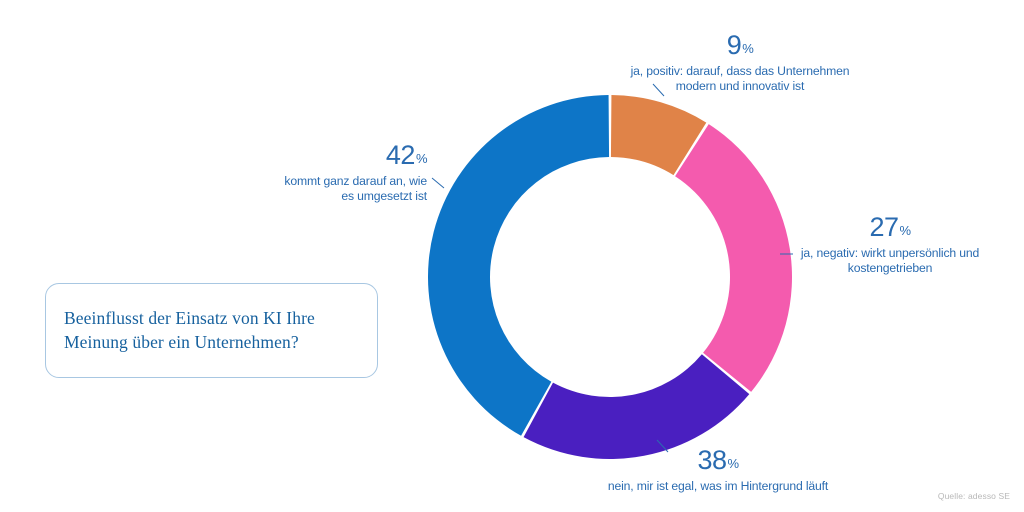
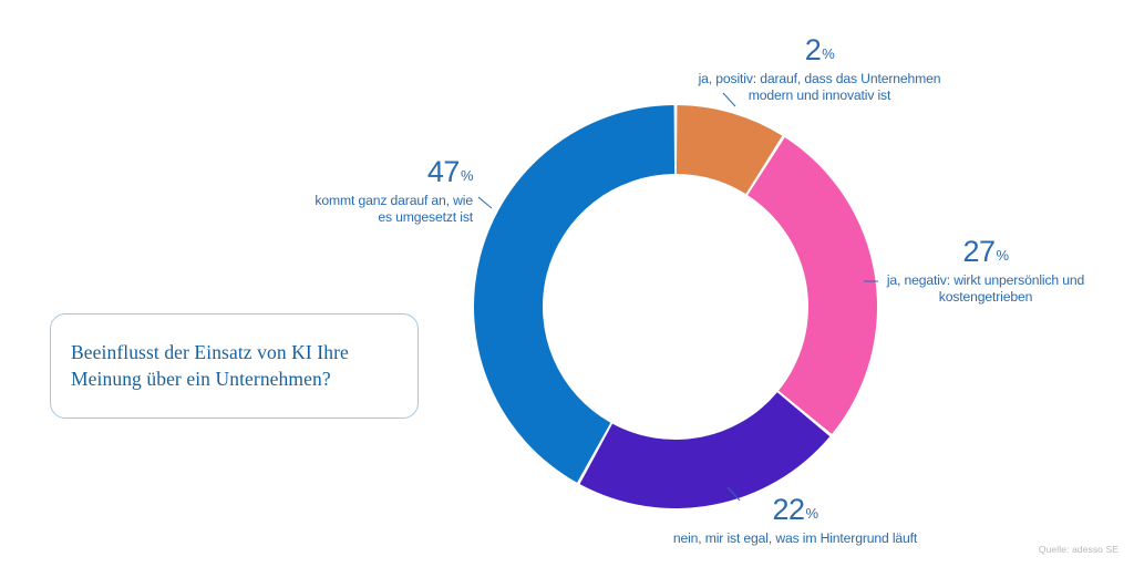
  Beeinflusst der Einsatz von KI Ihre
  Meinung über ein Unternehmen?
- 9%
+ 2%
  ja, positiv: darauf, dass das Unternehmen
  modern und innovativ ist
- 42%
+ 47%
  kommt ganz darauf an, wie
  es umgesetzt ist
  27%
  ja, negativ: wirkt unpersönlich und
  kostengetrieben
- 38%
+ 22%
  nein, mir ist egal, was im Hintergrund läuft
  Quelle: adesso SE
